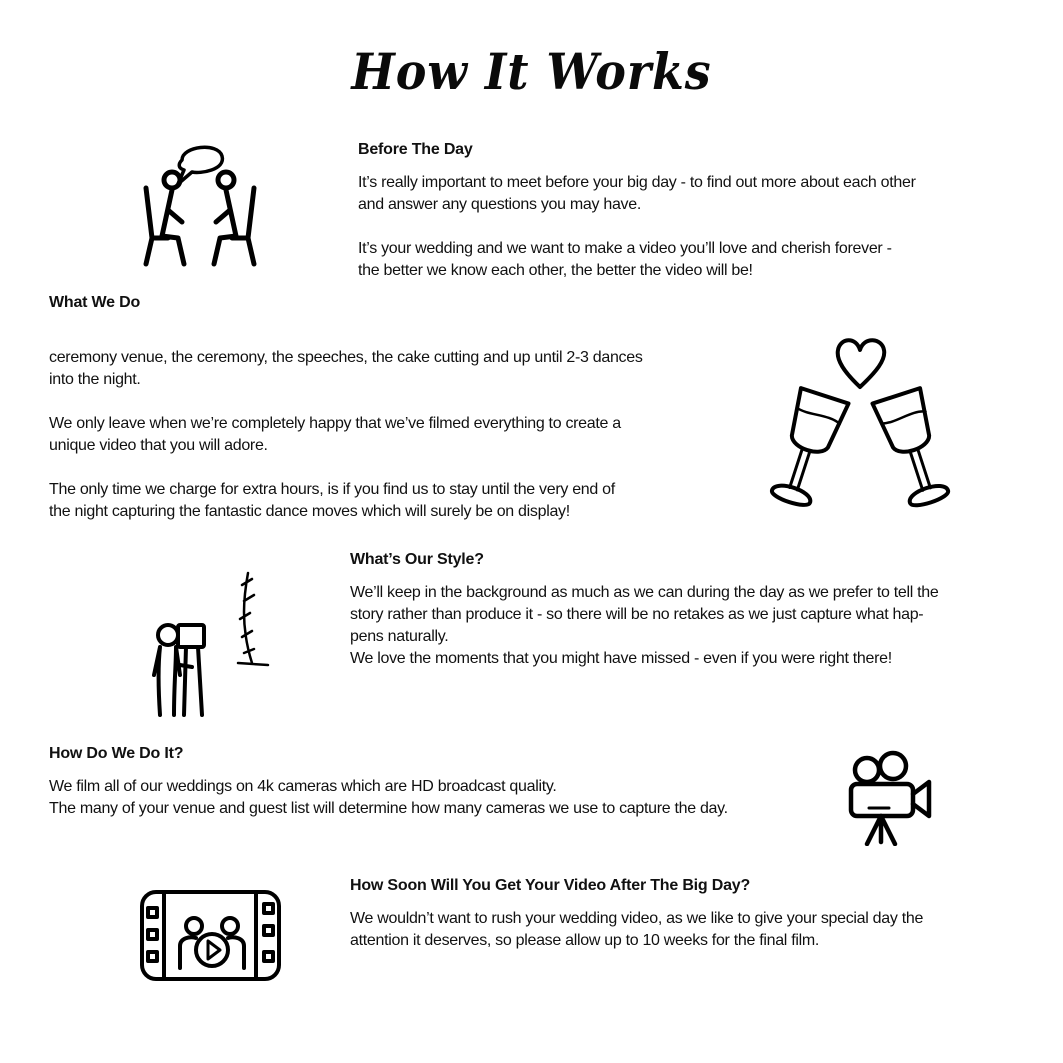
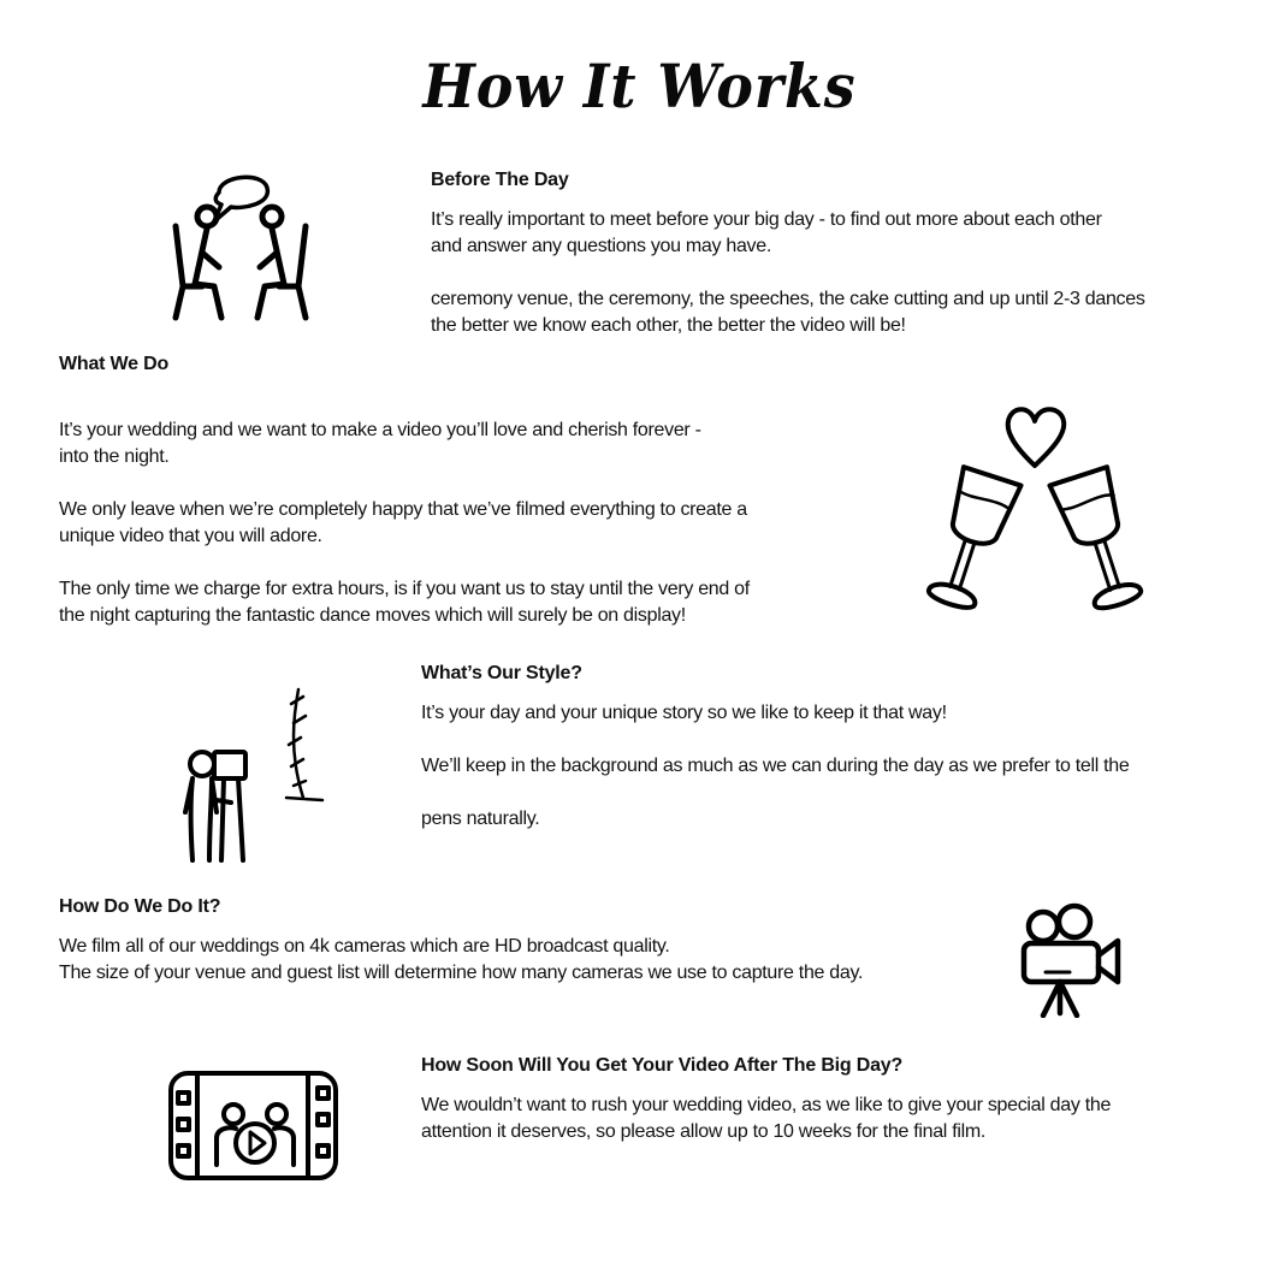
  How It Works
  Before The Day
  It’s really important to meet before your big day - to find out more about each other
  and answer any questions you may have.
- It’s your wedding and we want to make a video you’ll love and cherish forever -
+ ceremony venue, the ceremony, the speeches, the cake cutting and up until 2-3 dances
  the better we know each other, the better the video will be!
  What We Do
- ceremony venue, the ceremony, the speeches, the cake cutting and up until 2-3 dances
+ It’s your wedding and we want to make a video you’ll love and cherish forever -
  into the night.
  We only leave when we’re completely happy that we’ve filmed everything to create a
  unique video that you will adore.
- The only time we charge for extra hours, is if you find us to stay until the very end of
+ The only time we charge for extra hours, is if you want us to stay until the very end of
  the night capturing the fantastic dance moves which will surely be on display!
  What’s Our Style?
+ It’s your day and your unique story so we like to keep it that way!
  We’ll keep in the background as much as we can during the day as we prefer to tell the
- story rather than produce it - so there will be no retakes as we just capture what hap-
  pens naturally.
- We love the moments that you might have missed - even if you were right there!
  How Do We Do It?
  We film all of our weddings on 4k cameras which are HD broadcast quality.
- The many of your venue and guest list will determine how many cameras we use to capture the day.
+ The size of your venue and guest list will determine how many cameras we use to capture the day.
  How Soon Will You Get Your Video After The Big Day?
  We wouldn’t want to rush your wedding video, as we like to give your special day the
  attention it deserves, so please allow up to 10 weeks for the final film.
